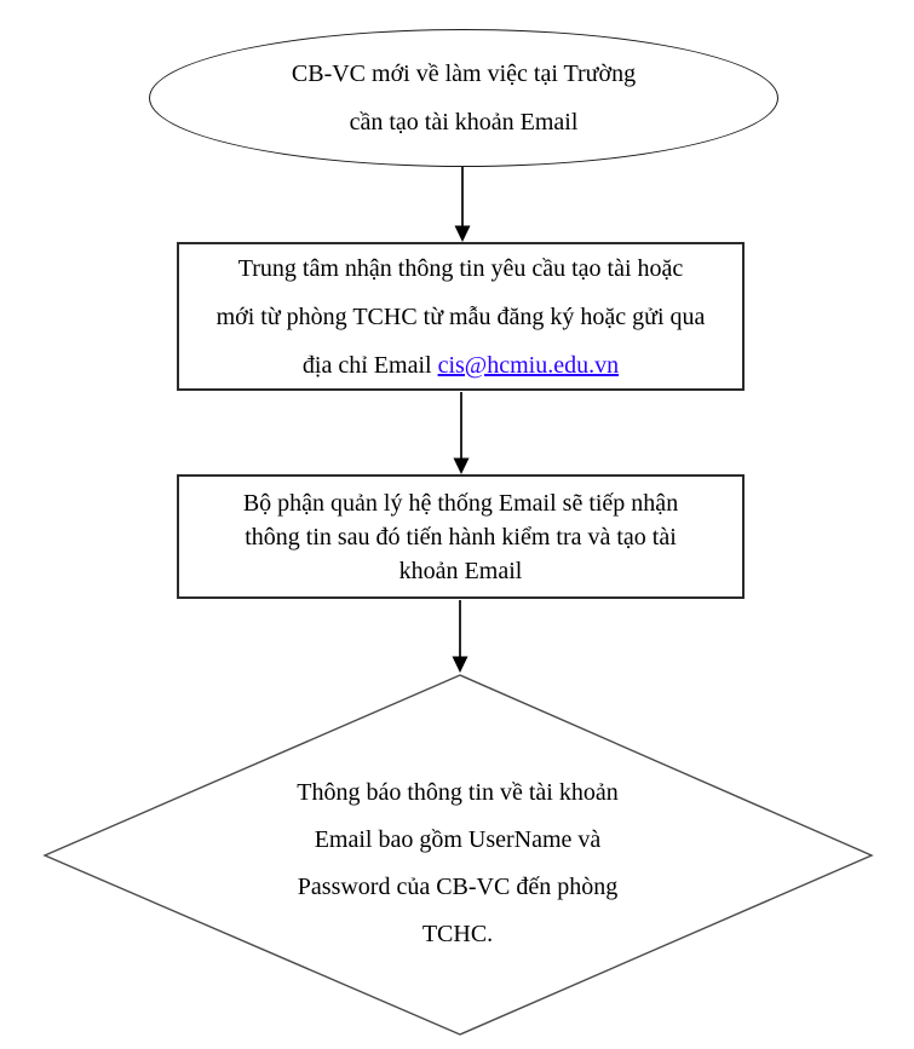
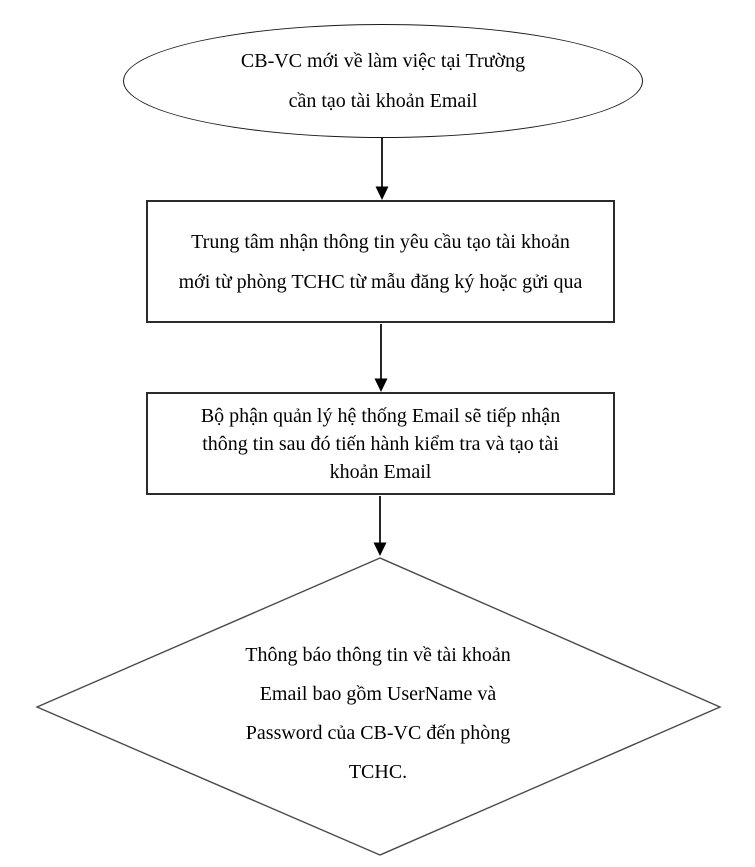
  CB-VC mới về làm việc tại Trường
  cần tạo tài khoản Email
- Trung tâm nhận thông tin yêu cầu tạo tài hoặc
+ Trung tâm nhận thông tin yêu cầu tạo tài khoản
  mới từ phòng TCHC từ mẫu đăng ký hoặc gửi qua
- địa chỉ Email cis@hcmiu.edu.vn
  Bộ phận quản lý hệ thống Email sẽ tiếp nhận
  thông tin sau đó tiến hành kiểm tra và tạo tài
  khoản Email
  Thông báo thông tin về tài khoản
  Email bao gồm UserName và
  Password của CB-VC đến phòng
  TCHC.
